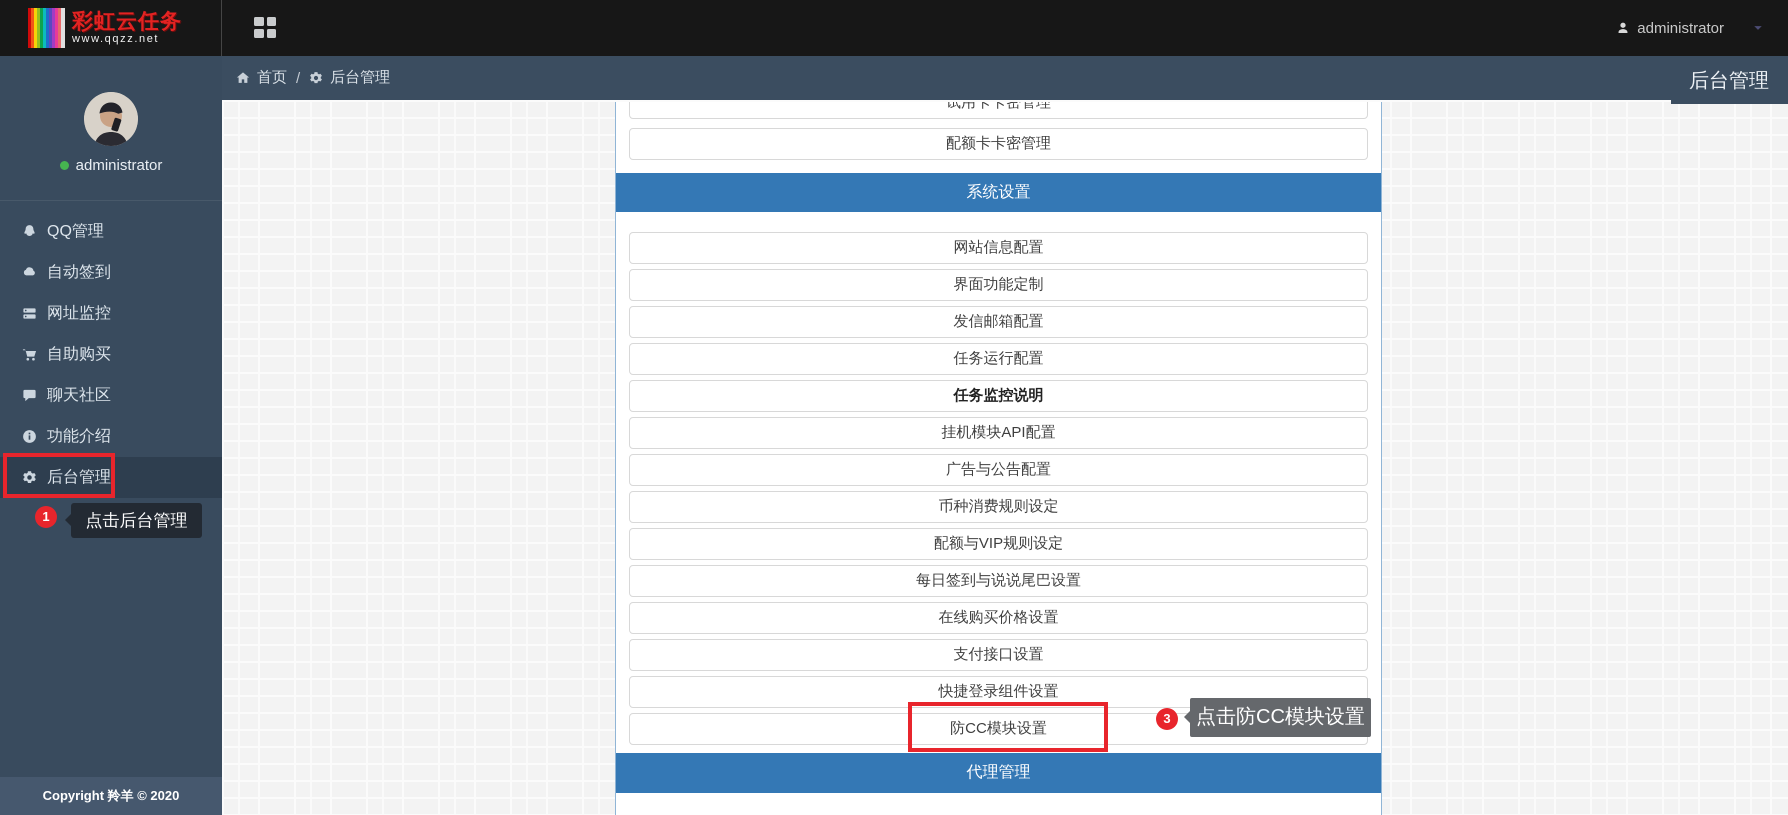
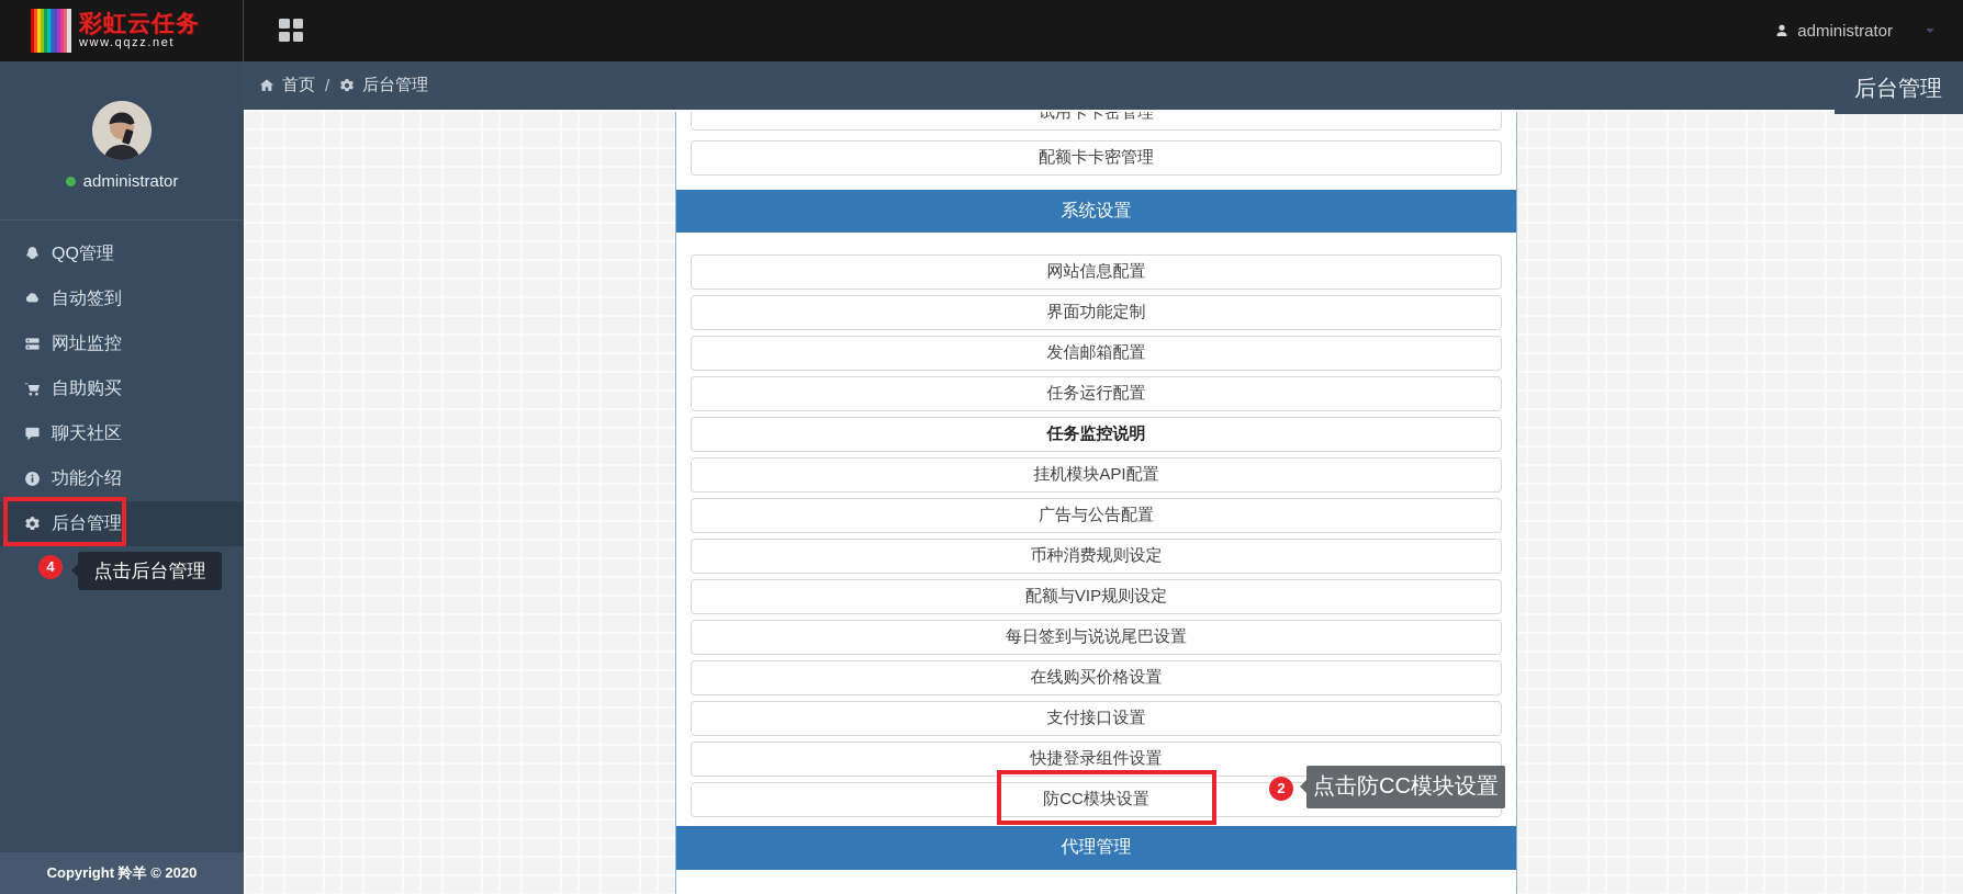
  彩虹云任务
  www.qqzz.net
  administrator
  administrator
  QQ管理
  自动签到
  网址监控
  自助购买
  聊天社区
  功能介绍
  后台管理
  Copyright 羚羊 © 2020
  首页
  /
  后台管理
  后台管理
  试用卡卡密管理
  配额卡卡密管理
  系统设置
  网站信息配置
  界面功能定制
  发信邮箱配置
  任务运行配置
  任务监控说明
  挂机模块API配置
  广告与公告配置
  币种消费规则设定
  配额与VIP规则设定
  每日签到与说说尾巴设置
  在线购买价格设置
  支付接口设置
  快捷登录组件设置
  防CC模块设置
  代理管理
- 1
+ 4
  点击后台管理
- 3
+ 2
  点击防CC模块设置
